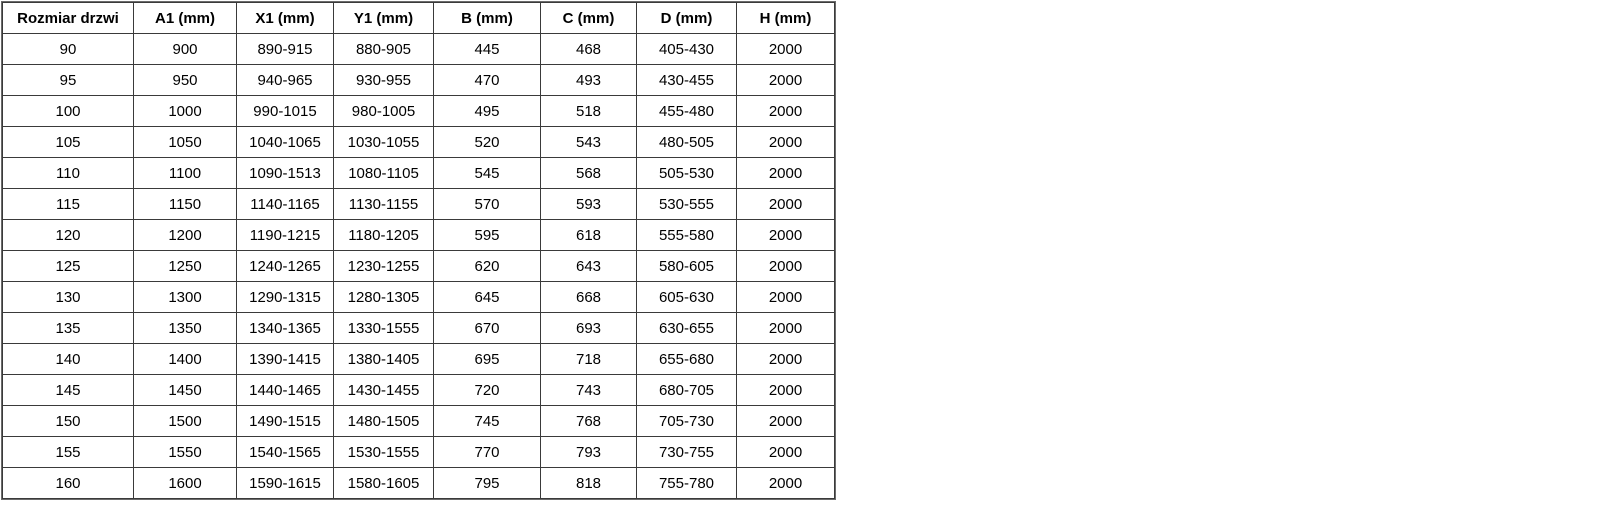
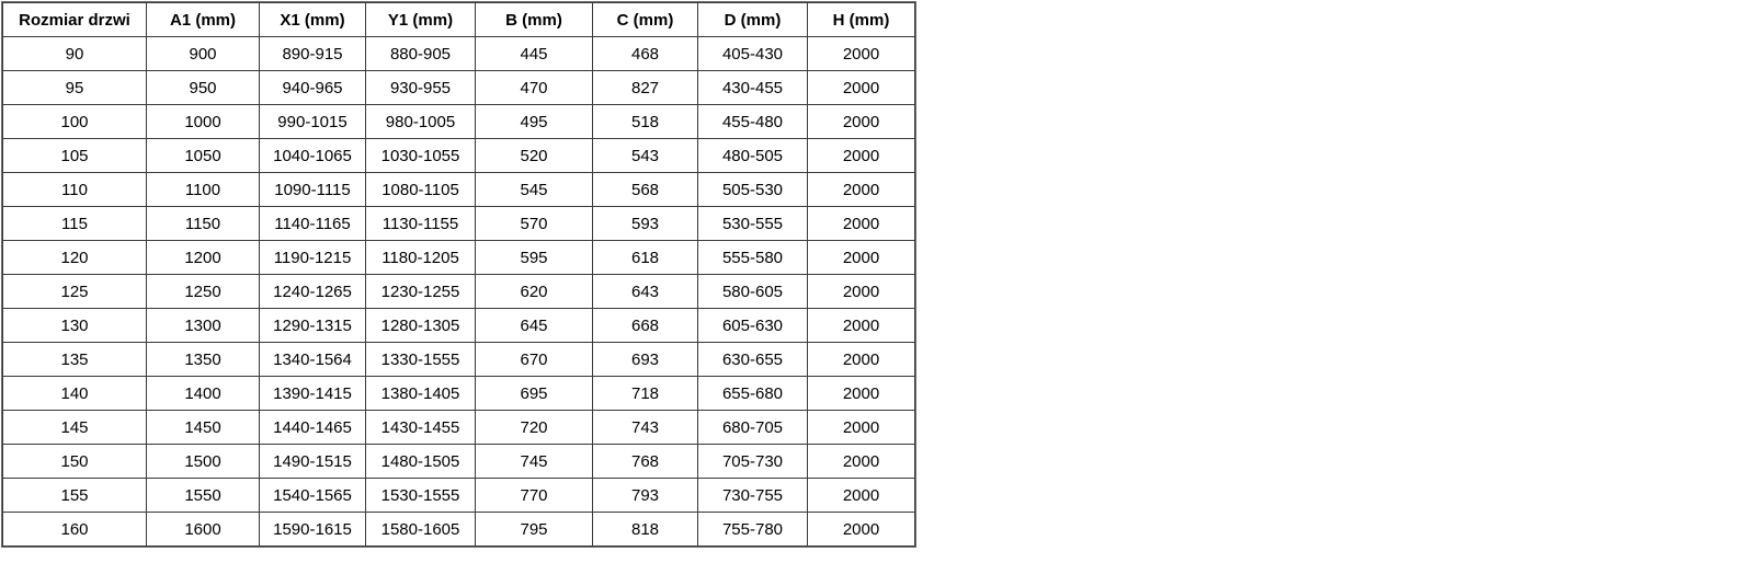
  Rozmiar drzwi	A1 (mm)	X1 (mm)	Y1 (mm)	B (mm)	C (mm)	D (mm)	H (mm)
  90	900	890-915	880-905	445	468	405-430	2000
- 95	950	940-965	930-955	470	493	430-455	2000
+ 95	950	940-965	930-955	470	827	430-455	2000
  100	1000	990-1015	980-1005	495	518	455-480	2000
  105	1050	1040-1065	1030-1055	520	543	480-505	2000
- 110	1100	1090-1513	1080-1105	545	568	505-530	2000
+ 110	1100	1090-1115	1080-1105	545	568	505-530	2000
  115	1150	1140-1165	1130-1155	570	593	530-555	2000
  120	1200	1190-1215	1180-1205	595	618	555-580	2000
  125	1250	1240-1265	1230-1255	620	643	580-605	2000
  130	1300	1290-1315	1280-1305	645	668	605-630	2000
- 135	1350	1340-1365	1330-1555	670	693	630-655	2000
+ 135	1350	1340-1564	1330-1555	670	693	630-655	2000
  140	1400	1390-1415	1380-1405	695	718	655-680	2000
  145	1450	1440-1465	1430-1455	720	743	680-705	2000
  150	1500	1490-1515	1480-1505	745	768	705-730	2000
  155	1550	1540-1565	1530-1555	770	793	730-755	2000
  160	1600	1590-1615	1580-1605	795	818	755-780	2000
